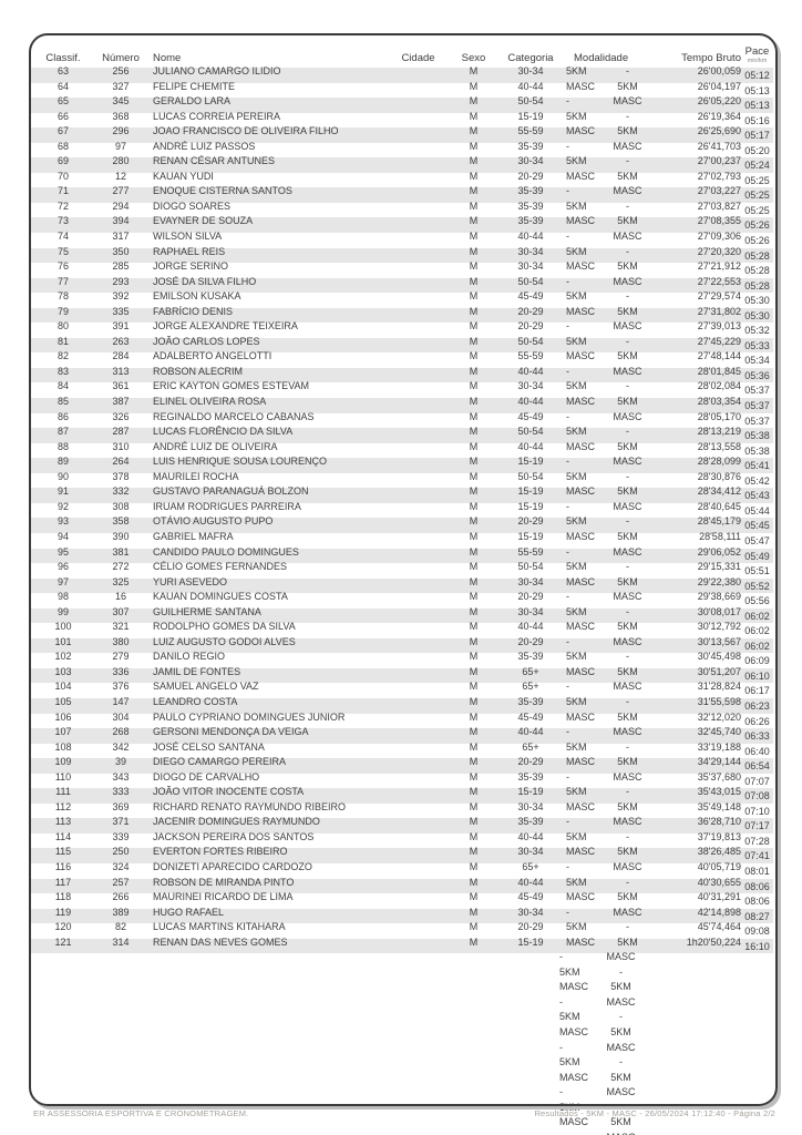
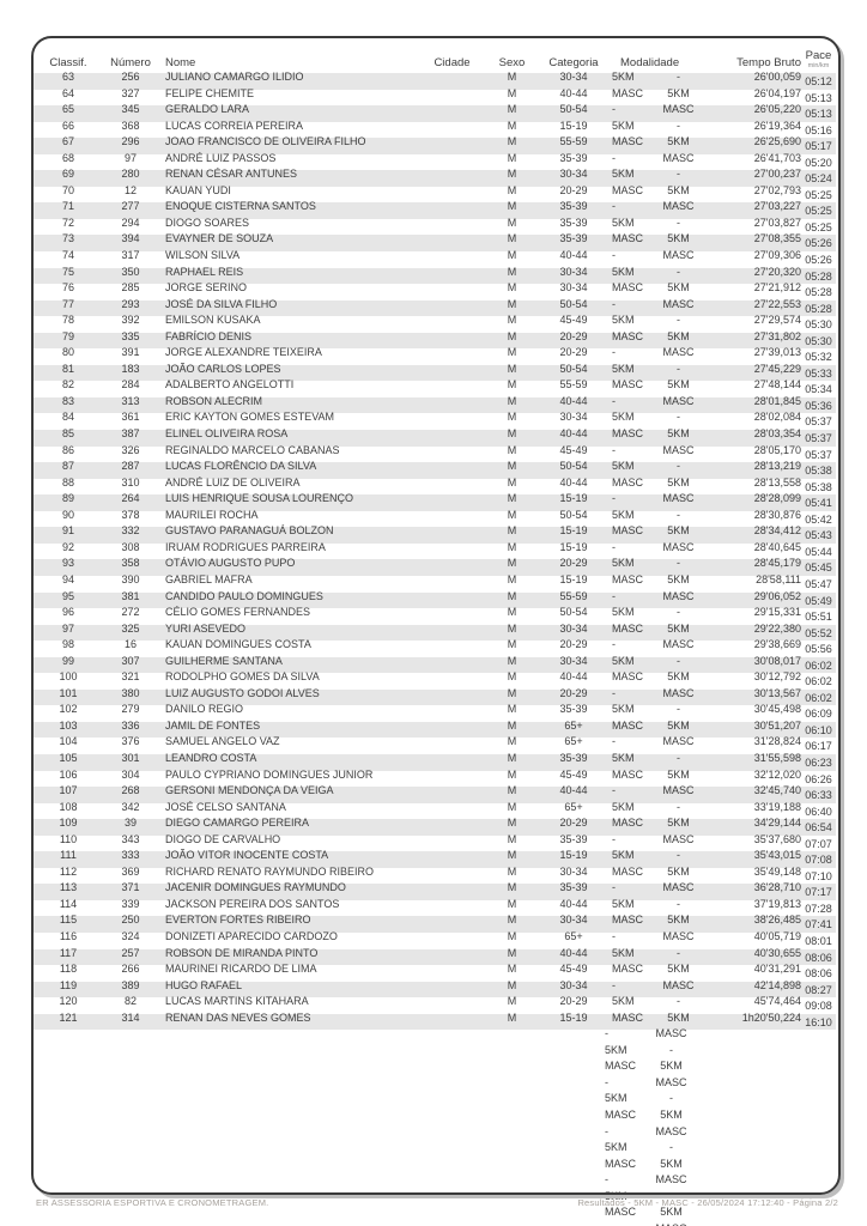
  ER ASSESSORIA ESPORTIVA E CRONOMETRAGEM.
  Resultados - 5KM - MASC - 26/05/2024 17:12:40 - Página 2/2
  Classif.
  Número
  Nome
  Cidade
  Sexo
  Categoria
  Modalidade
  Tempo Bruto
  Pace
  63
  256
  JULIANO CAMARGO ILIDIO
  M
  30-34
  5KM
  -
  26'00,059
  05:12
  64
  327
  FELIPE CHEMITE
  M
  40-44
  MASC
  5KM
  26'04,197
  05:13
  65
  345
  GERALDO LARA
  M
  50-54
  -
  MASC
  26'05,220
  05:13
  66
  368
  LUCAS CORREIA PEREIRA
  M
  15-19
  5KM
  -
  26'19,364
  05:16
  67
  296
  JOAO FRANCISCO DE OLIVEIRA FILHO
  M
  55-59
  MASC
  5KM
  26'25,690
  05:17
  68
  97
  ANDRÉ LUIZ PASSOS
  M
  35-39
  -
  MASC
  26'41,703
  05:20
  69
  280
  RENAN CÉSAR ANTUNES
  M
  30-34
  5KM
  -
  27'00,237
  05:24
  70
  12
  KAUAN YUDI
  M
  20-29
  MASC
  5KM
  27'02,793
  05:25
  71
  277
  ENOQUE CISTERNA SANTOS
  M
  35-39
  -
  MASC
  27'03,227
  05:25
  72
  294
  DIOGO SOARES
  M
  35-39
  5KM
  -
  27'03,827
  05:25
  73
  394
  EVAYNER DE SOUZA
  M
  35-39
  MASC
  5KM
  27'08,355
  05:26
  74
  317
  WILSON SILVA
  M
  40-44
  -
  MASC
  27'09,306
  05:26
  75
  350
  RAPHAEL REIS
  M
  30-34
  5KM
  -
  27'20,320
  05:28
  76
  285
  JORGE SERINO
  M
  30-34
  MASC
  5KM
  27'21,912
  05:28
  77
  293
  JOSÉ DA SILVA FILHO
  M
  50-54
  -
  MASC
  27'22,553
  05:28
  78
  392
  EMILSON KUSAKA
  M
  45-49
  5KM
  -
  27'29,574
  05:30
  79
  335
  FABRÍCIO DENIS
  M
  20-29
  MASC
  5KM
  27'31,802
  05:30
  80
  391
  JORGE ALEXANDRE TEIXEIRA
  M
  20-29
  -
  MASC
  27'39,013
  05:32
  81
- 263
+ 183
  JOÃO CARLOS LOPES
  M
  50-54
  5KM
  -
  27'45,229
  05:33
  82
  284
  ADALBERTO ANGELOTTI
  M
  55-59
  MASC
  5KM
  27'48,144
  05:34
  83
  313
  ROBSON ALECRIM
  M
  40-44
  -
  MASC
  28'01,845
  05:36
  84
  361
  ERIC KAYTON GOMES ESTEVAM
  M
  30-34
  5KM
  -
  28'02,084
  05:37
  85
  387
  ELINEL OLIVEIRA ROSA
  M
  40-44
  MASC
  5KM
  28'03,354
  05:37
  86
  326
  REGINALDO MARCELO CABANAS
  M
  45-49
  -
  MASC
  28'05,170
  05:37
  87
  287
  LUCAS FLORÊNCIO DA SILVA
  M
  50-54
  5KM
  -
  28'13,219
  05:38
  88
  310
  ANDRÉ LUIZ DE OLIVEIRA
  M
  40-44
  MASC
  5KM
  28'13,558
  05:38
  89
  264
  LUIS HENRIQUE SOUSA LOURENÇO
  M
  15-19
  -
  MASC
  28'28,099
  05:41
  90
  378
  MAURILEI ROCHA
  M
  50-54
  5KM
  -
  28'30,876
  05:42
  91
  332
  GUSTAVO PARANAGUÁ BOLZON
  M
  15-19
  MASC
  5KM
  28'34,412
  05:43
  92
  308
  IRUAM RODRIGUES PARREIRA
  M
  15-19
  -
  MASC
  28'40,645
  05:44
  93
  358
  OTÁVIO AUGUSTO PUPO
  M
  20-29
  5KM
  -
  28'45,179
  05:45
  94
  390
  GABRIEL MAFRA
  M
  15-19
  MASC
  5KM
  28'58,111
  05:47
  95
  381
  CANDIDO PAULO DOMINGUES
  M
  55-59
  -
  MASC
  29'06,052
  05:49
  96
  272
  CÉLIO GOMES FERNANDES
  M
  50-54
  5KM
  -
  29'15,331
  05:51
  97
  325
  YURI ASEVEDO
  M
  30-34
  MASC
  5KM
  29'22,380
  05:52
  98
  16
  KAUAN DOMINGUES COSTA
  M
  20-29
  -
  MASC
  29'38,669
  05:56
  99
  307
  GUILHERME SANTANA
  M
  30-34
  5KM
  -
  30'08,017
  06:02
  100
  321
  RODOLPHO GOMES DA SILVA
  M
  40-44
  MASC
  5KM
  30'12,792
  06:02
  101
  380
  LUIZ AUGUSTO GODOI ALVES
  M
  20-29
  -
  MASC
  30'13,567
  06:02
  102
  279
  DANILO REGIO
  M
  35-39
  5KM
  -
  30'45,498
  06:09
  103
  336
  JAMIL DE FONTES
  M
  65+
  MASC
  5KM
  30'51,207
  06:10
  104
  376
  SAMUEL ANGELO VAZ
  M
  65+
  -
  MASC
  31'28,824
  06:17
  105
- 147
+ 301
  LEANDRO COSTA
  M
  35-39
  5KM
  -
  31'55,598
  06:23
  106
  304
  PAULO CYPRIANO DOMINGUES JUNIOR
  M
  45-49
  MASC
  5KM
  32'12,020
  06:26
  107
  268
  GERSONI MENDONÇA DA VEIGA
  M
  40-44
  -
  MASC
  32'45,740
  06:33
  108
  342
  JOSÉ CELSO SANTANA
  M
  65+
  5KM
  -
  33'19,188
  06:40
  109
  39
  DIEGO CAMARGO PEREIRA
  M
  20-29
  MASC
  5KM
  34'29,144
  06:54
  110
  343
  DIOGO DE CARVALHO
  M
  35-39
  -
  MASC
  35'37,680
  07:07
  111
  333
  JOÃO VITOR INOCENTE COSTA
  M
  15-19
  5KM
  -
  35'43,015
  07:08
  112
  369
  RICHARD RENATO RAYMUNDO RIBEIRO
  M
  30-34
  MASC
  5KM
  35'49,148
  07:10
  113
  371
  JACENIR DOMINGUES RAYMUNDO
  M
  35-39
  -
  MASC
  36'28,710
  07:17
  114
  339
  JACKSON PEREIRA DOS SANTOS
  M
  40-44
  5KM
  -
  37'19,813
  07:28
  115
  250
  EVERTON FORTES RIBEIRO
  M
  30-34
  MASC
  5KM
  38'26,485
  07:41
  116
  324
  DONIZETI APARECIDO CARDOZO
  M
  65+
  -
  MASC
  40'05,719
  08:01
  117
  257
  ROBSON DE MIRANDA PINTO
  M
  40-44
  5KM
  -
  40'30,655
  08:06
  118
  266
  MAURINEI RICARDO DE LIMA
  M
  45-49
  MASC
  5KM
  40'31,291
  08:06
  119
  389
  HUGO RAFAEL
  M
  30-34
  -
  MASC
  42'14,898
  08:27
  120
  82
  LUCAS MARTINS KITAHARA
  M
  20-29
  5KM
  -
  45'74,464
  09:08
  121
  314
  RENAN DAS NEVES GOMES
  M
  15-19
  MASC
  5KM
  1h20'50,224
  16:10
  -
  MASC
  5KM
  -
  MASC
  5KM
  -
  MASC
  5KM
  -
  MASC
  5KM
  -
  MASC
  5KM
  -
  MASC
  5KM
  -
  MASC
  5KM
  -
  MASC
  5KM
